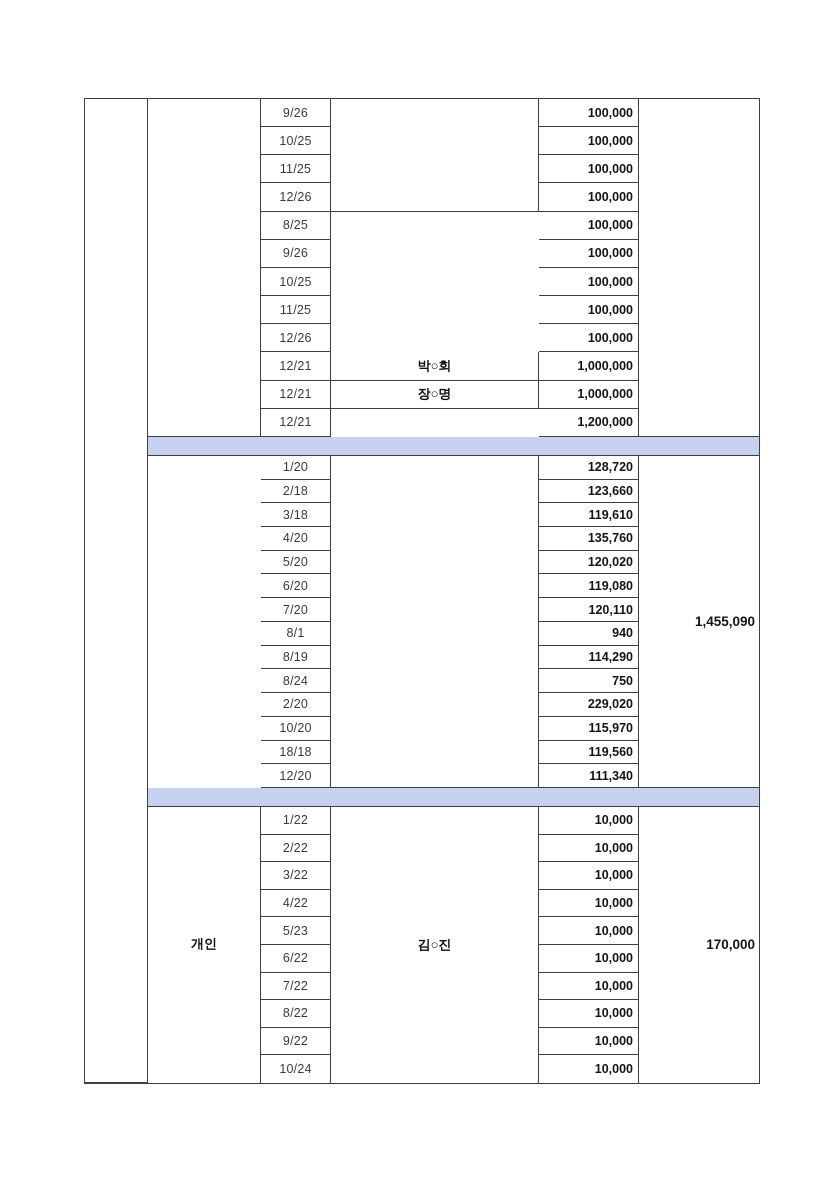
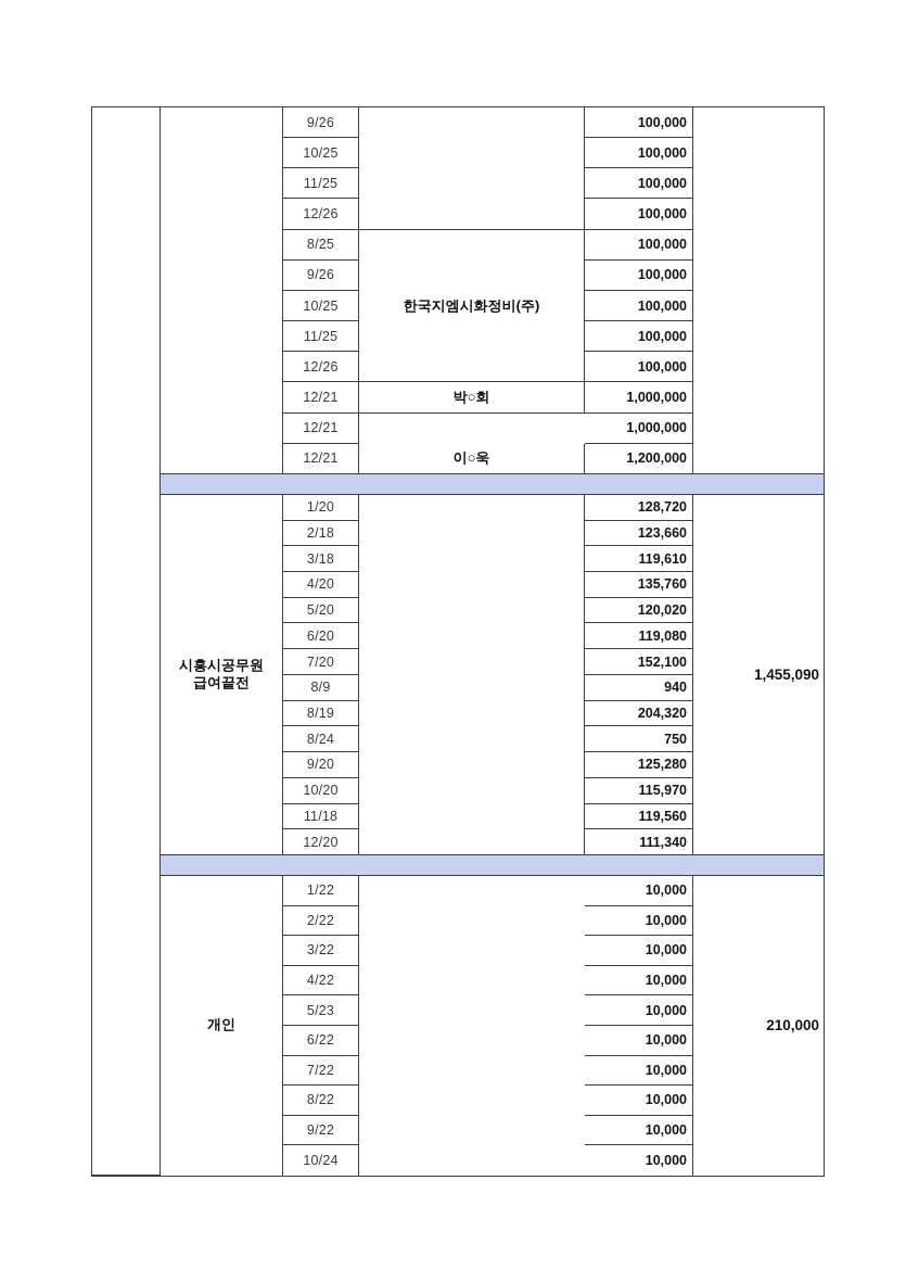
  9/26
  100,000
  10/25
  100,000
  11/25
  100,000
  12/26
  100,000
+ 한국지엠시화정비(주)
  8/25
  100,000
  9/26
  100,000
  10/25
  100,000
  11/25
  100,000
  12/26
  100,000
  박○회
  12/21
  1,000,000
- 장○명
  12/21
  1,000,000
+ 이○욱
  12/21
  1,200,000
+ 시흥시공무원
+ 급여끝전
  1,455,090
  1/20
  128,720
  2/18
  123,660
  3/18
  119,610
  4/20
  135,760
  5/20
  120,020
  6/20
  119,080
  7/20
- 120,110
+ 152,100
- 8/1
+ 8/9
  940
  8/19
- 114,290
+ 204,320
  8/24
  750
- 2/20
+ 9/20
- 229,020
+ 125,280
  10/20
  115,970
- 18/18
+ 11/18
  119,560
  12/20
  111,340
  개인
- 170,000
+ 210,000
- 김○진
  1/22
  10,000
  2/22
  10,000
  3/22
  10,000
  4/22
  10,000
  5/23
  10,000
  6/22
  10,000
  7/22
  10,000
  8/22
  10,000
  9/22
  10,000
  10/24
  10,000
